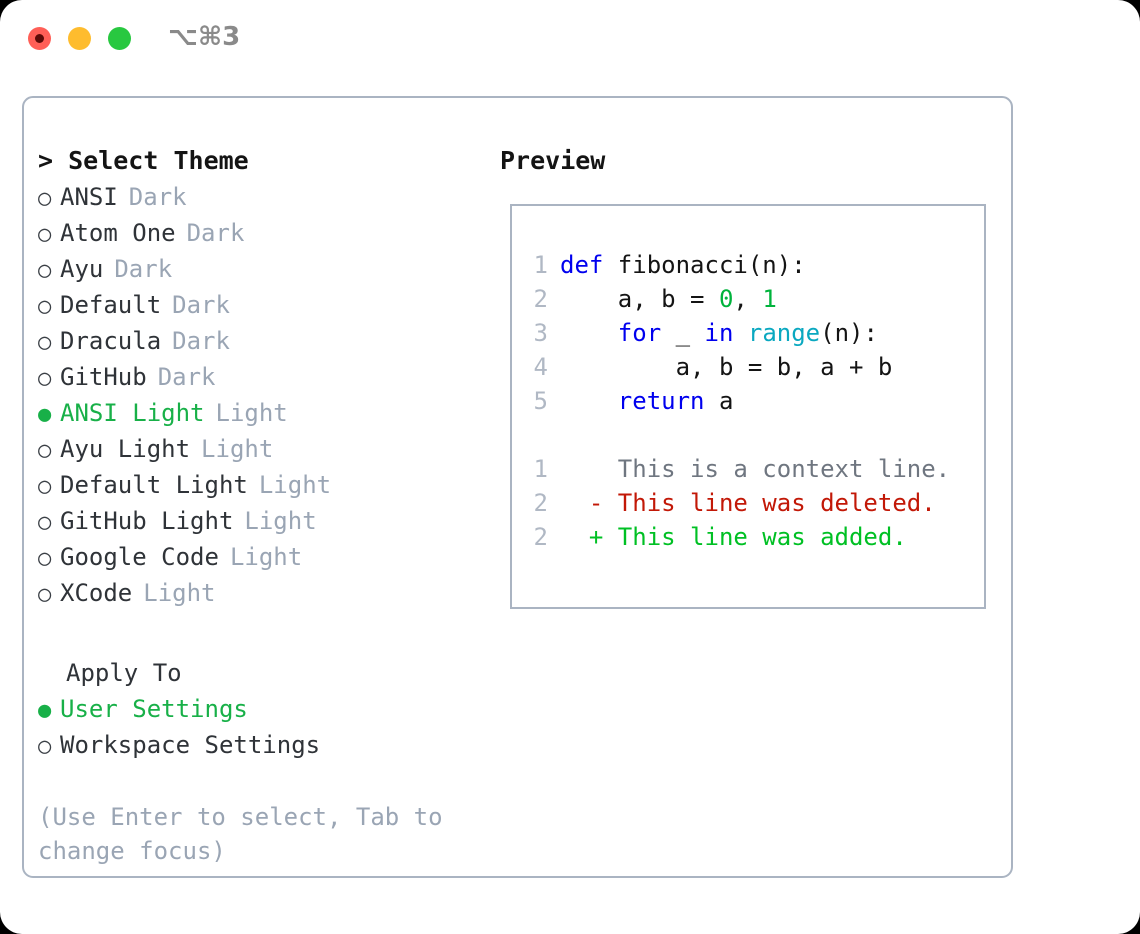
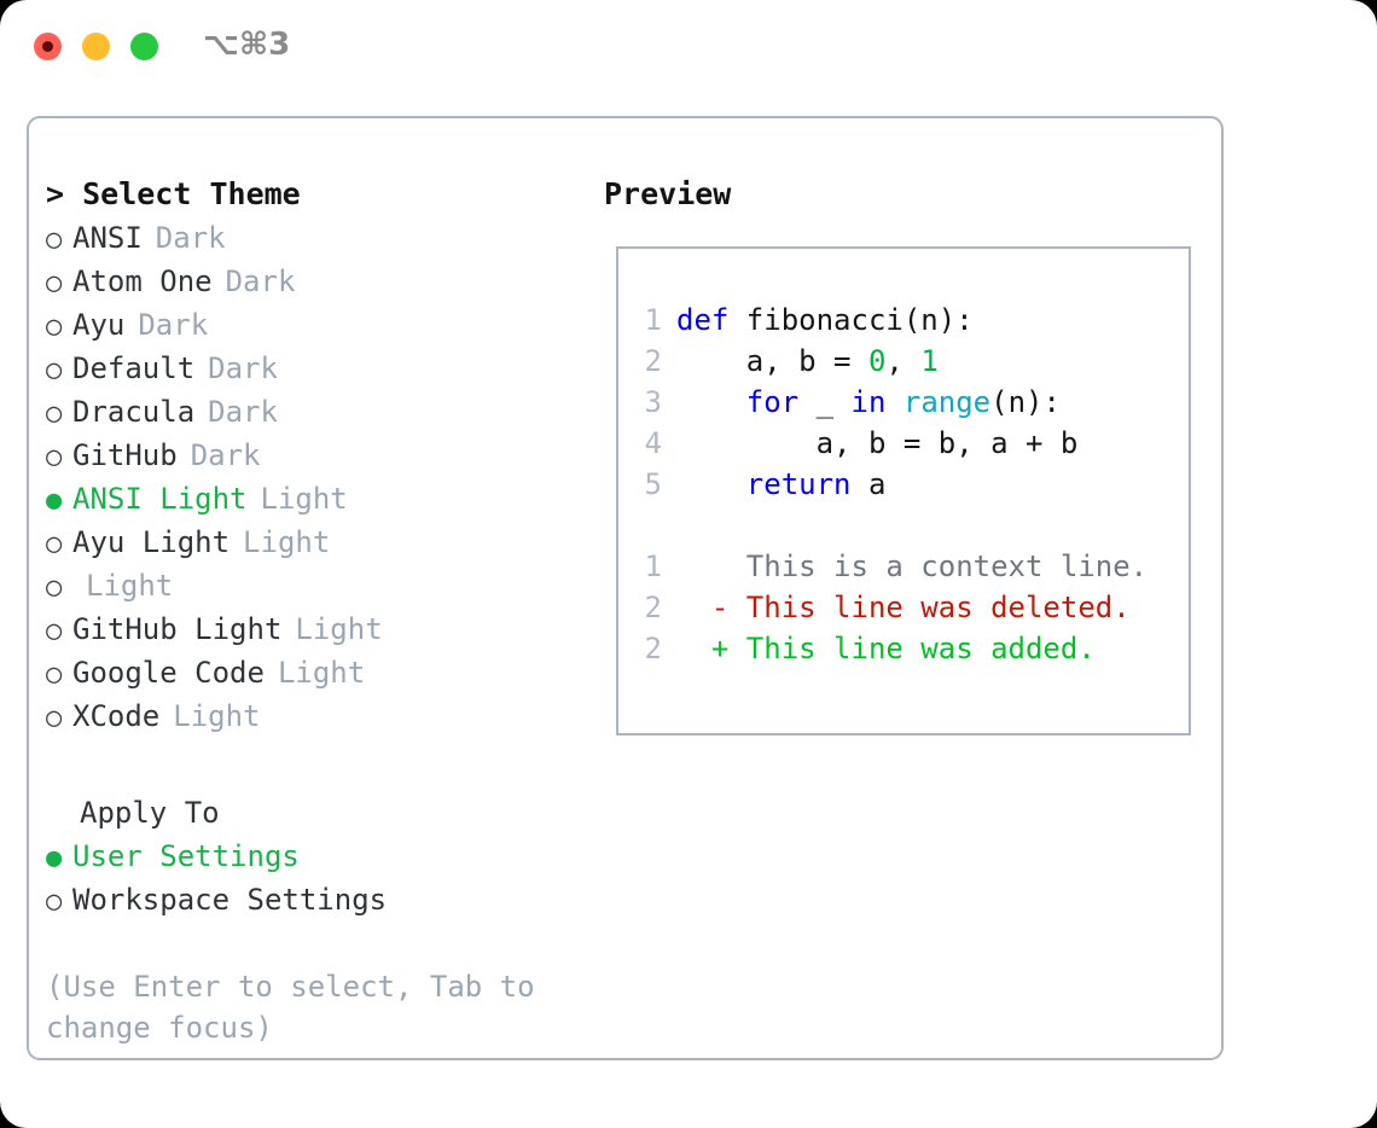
  ⌥⌘3
  > Select Theme
  ○
  ANSI
  Dark
  ○
  Atom One
  Dark
  ○
  Ayu
  Dark
  ○
  Default
  Dark
  ○
  Dracula
  Dark
  ○
  GitHub
  Dark
  ●
  ANSI Light
  Light
  ○
  Ayu Light
  Light
  ○
- Default Light
  Light
  ○
  GitHub Light
  Light
  ○
  Google Code
  Light
  ○
  XCode
  Light
  Apply To
  ●
  User Settings
  ○
  Workspace Settings
  (Use Enter to select, Tab to change focus)
  Preview
  1
  def fibonacci(n):
  2
  a, b = 0, 1
  3
  for _ in range(n):
  4
  a, b = b, a + b
  5
  return a
  1
  This is a context line.
  2
  - This line was deleted.
  2
  + This line was added.
